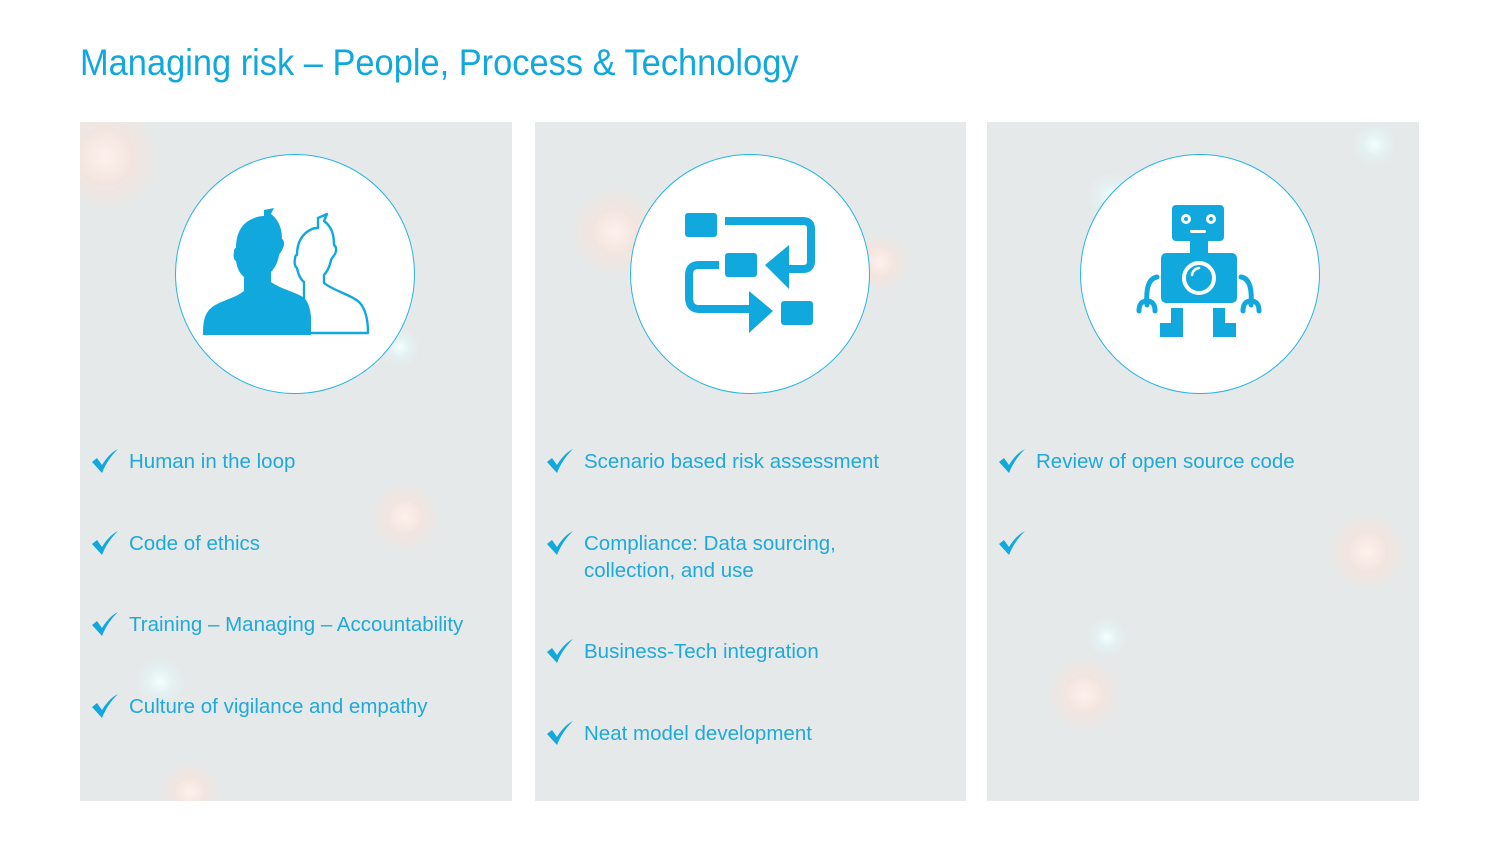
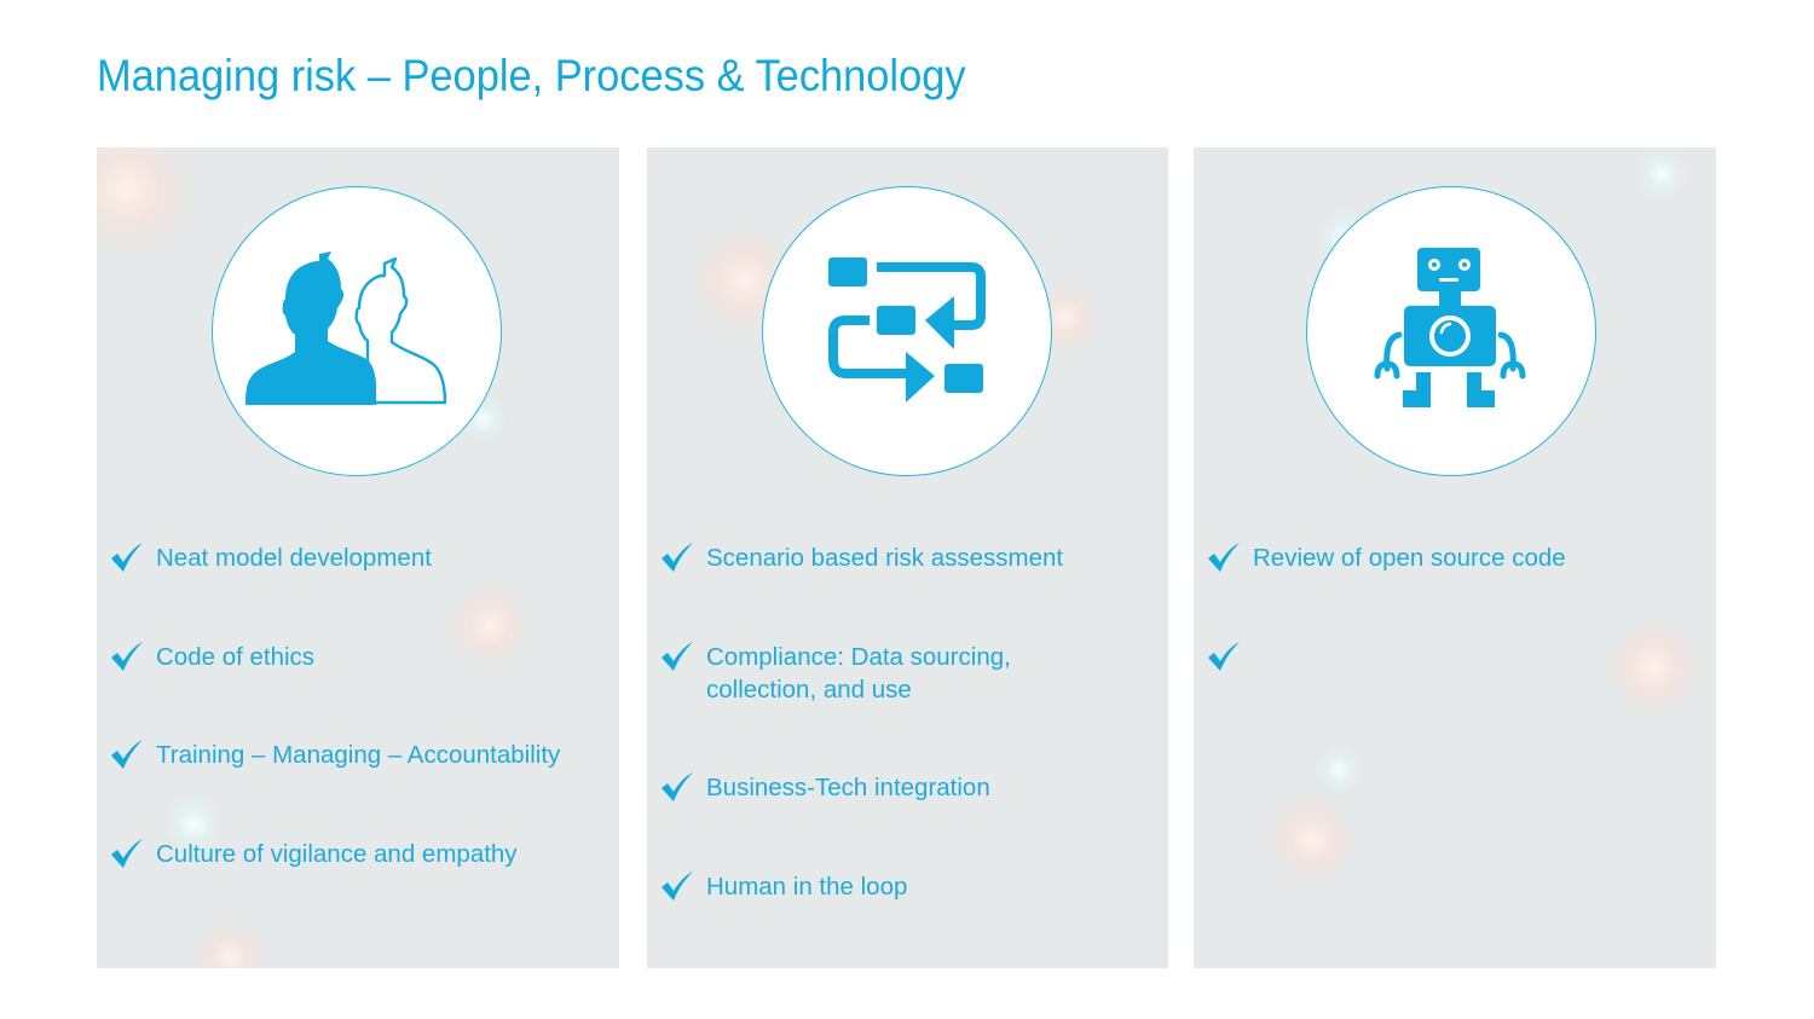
  Managing risk – People, Process & Technology
- Human in the loop
+ Neat model development
  Code of ethics
  Training – Managing – Accountability
  Culture of vigilance and empathy
  Scenario based risk assessment
  Compliance: Data sourcing,
  collection, and use
  Business-Tech integration
- Neat model development
+ Human in the loop
  Review of open source code
